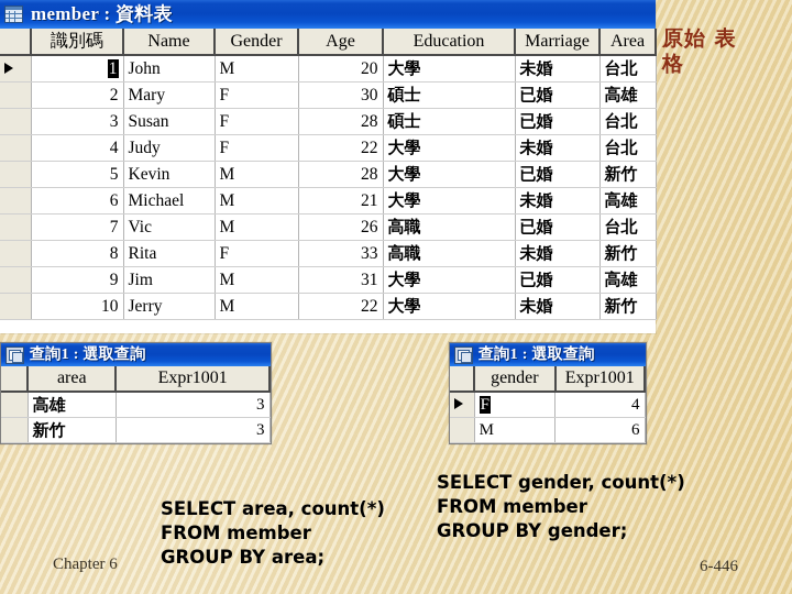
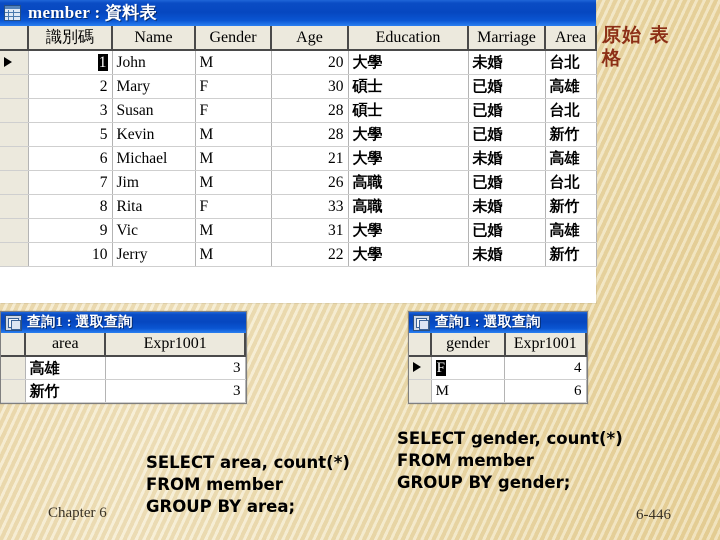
  member : 資料表
  	識別碼	Name	Gender	Age	Education	Marriage	Area
  	1	John	M	20	大學	未婚	台北
  	2	Mary	F	30	碩士	已婚	高雄
  	3	Susan	F	28	碩士	已婚	台北
- 	4	Judy	F	22	大學	未婚	台北
  	5	Kevin	M	28	大學	已婚	新竹
  	6	Michael	M	21	大學	未婚	高雄
- 	7	Vic	M	26	高職	已婚	台北
+ 	7	Jim	M	26	高職	已婚	台北
  	8	Rita	F	33	高職	未婚	新竹
- 	9	Jim	M	31	大學	已婚	高雄
+ 	9	Vic	M	31	大學	已婚	高雄
  	10	Jerry	M	22	大學	未婚	新竹
  查詢1 : 選取查詢
  	area	Expr1001
  	高雄	3
  	新竹	3
  查詢1 : 選取查詢
  	gender	Expr1001
  	F	4
  	M	6
  原始 表格
  SELECT area, count(*)
  FROM member
  GROUP BY area;
  SELECT gender, count(*)
  FROM member
  GROUP BY gender;
  Chapter 6
  6-446
